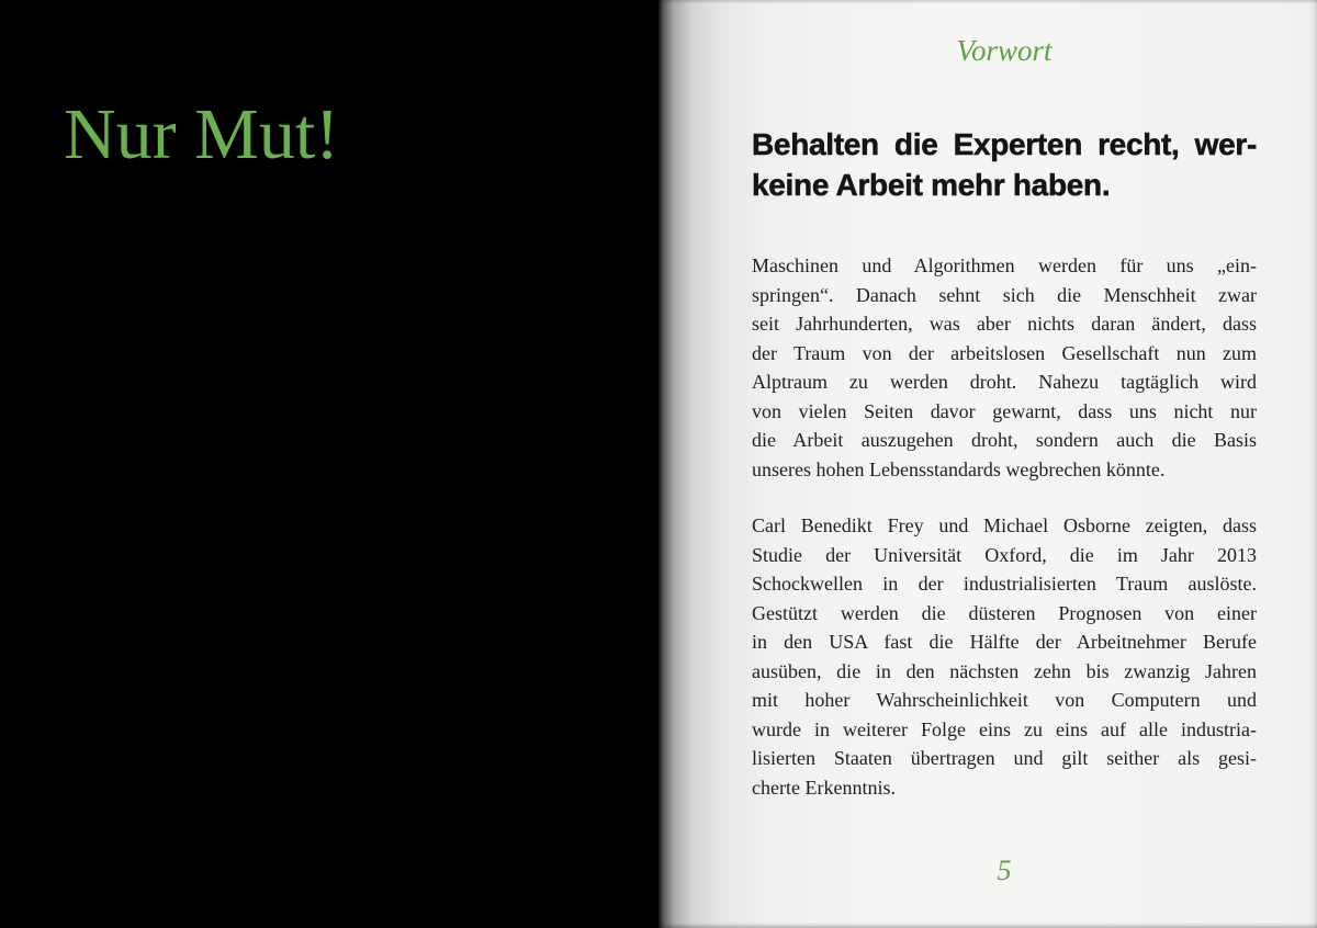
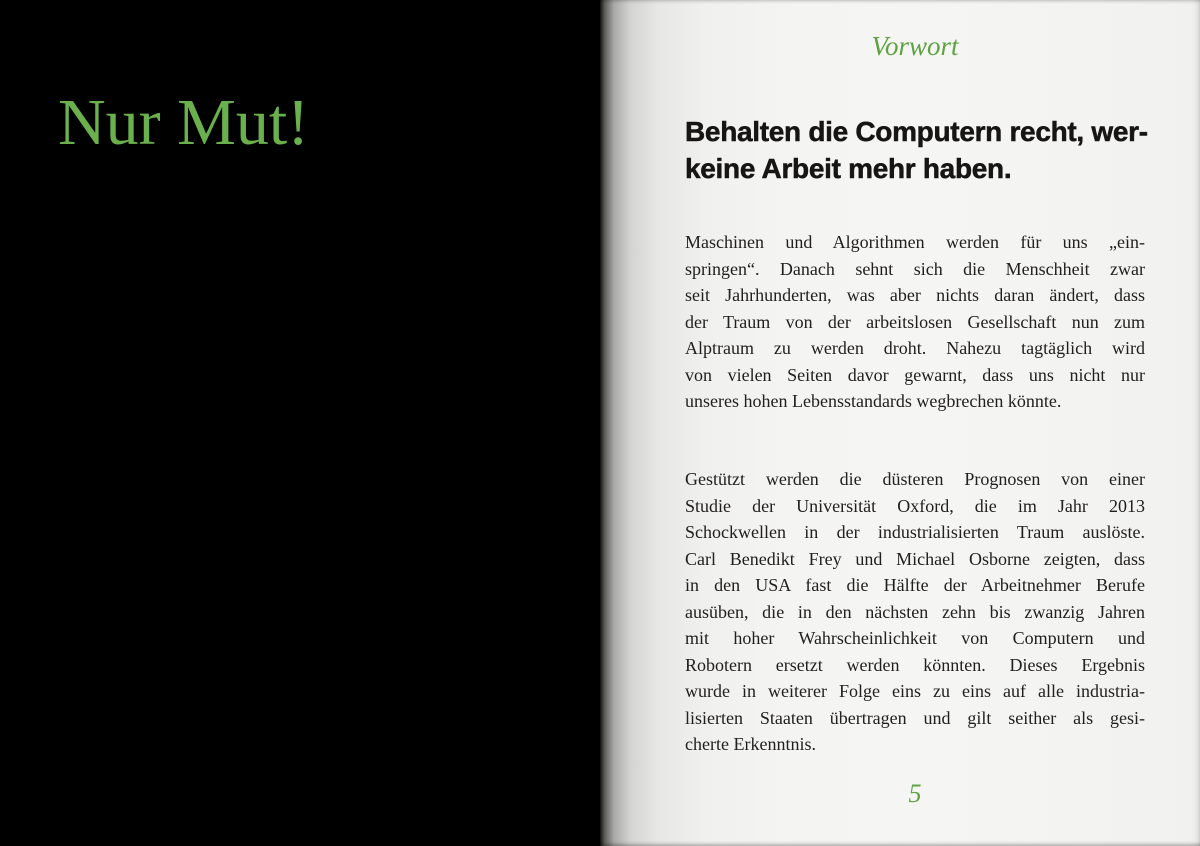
  Nur Mut!
  Vorwort
- Behalten die Experten recht, wer-
+ Behalten die Computern recht, wer-
  keine Arbeit mehr haben.
  Maschinen und Algorithmen werden für uns „ein-
  springen“. Danach sehnt sich die Menschheit zwar
  seit Jahrhunderten, was aber nichts daran ändert, dass
  der Traum von der arbeitslosen Gesellschaft nun zum
  Alptraum zu werden droht. Nahezu tagtäglich wird
  von vielen Seiten davor gewarnt, dass uns nicht nur
- die Arbeit auszugehen droht, sondern auch die Basis
  unseres hohen Lebensstandards wegbrechen könnte.
- Carl Benedikt Frey und Michael Osborne zeigten, dass
+ Gestützt werden die düsteren Prognosen von einer
  Studie der Universität Oxford, die im Jahr 2013
  Schockwellen in der industrialisierten Traum auslöste.
- Gestützt werden die düsteren Prognosen von einer
+ Carl Benedikt Frey und Michael Osborne zeigten, dass
  in den USA fast die Hälfte der Arbeitnehmer Berufe
  ausüben, die in den nächsten zehn bis zwanzig Jahren
  mit hoher Wahrscheinlichkeit von Computern und
+ Robotern ersetzt werden könnten. Dieses Ergebnis
  wurde in weiterer Folge eins zu eins auf alle industria-
  lisierten Staaten übertragen und gilt seither als gesi-
  cherte Erkenntnis.
  5
